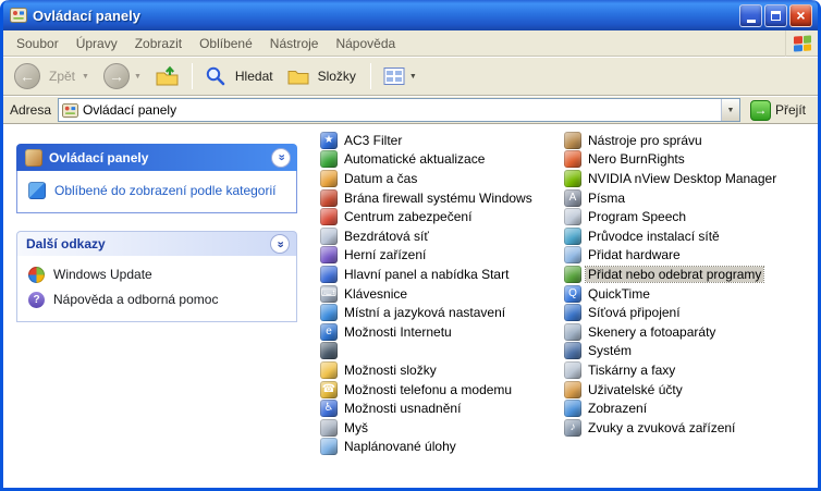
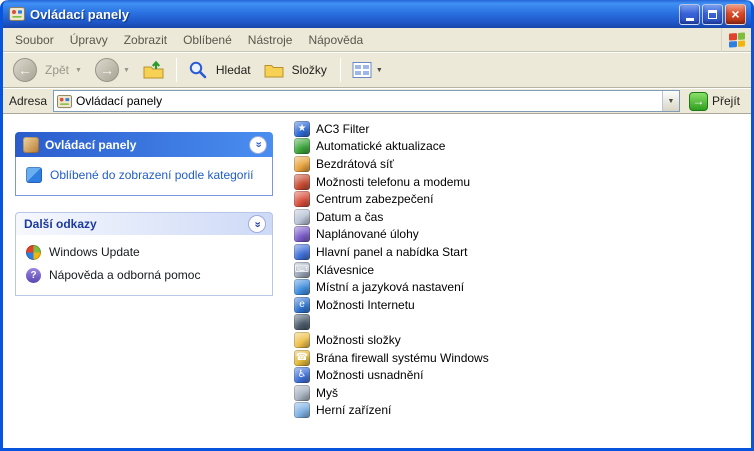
  Ovládací panely
  ×
  Soubor
  Úpravy
  Zobrazit
  Oblíbené
  Nástroje
  Nápověda
  ←
  Zpět
  →
  Hledat
  Složky
  Adresa
  Ovládací panely
  →
  Přejít
  Ovládací panely
  Oblíbené do zobrazení podle kategorií
  Další odkazy
  Windows Update
  ?
  Nápověda a odborná pomoc
  ★
  AC3 Filter
  Automatické aktualizace
- Datum a čas
+ Bezdrátová síť
- Brána firewall systému Windows
+ Možnosti telefonu a modemu
  Centrum zabezpečení
- Bezdrátová síť
+ Datum a čas
- Herní zařízení
+ Naplánované úlohy
  Hlavní panel a nabídka Start
  ⌨
  Klávesnice
  Místní a jazyková nastavení
  e
  Možnosti Internetu
  Možnosti složky
  ☎
- Možnosti telefonu a modemu
+ Brána firewall systému Windows
  ♿
  Možnosti usnadnění
  Myš
- Naplánované úlohy
+ Herní zařízení
- Nástroje pro správu
- Nero BurnRights
- NVIDIA nView Desktop Manager
- A
- Písma
- Program Speech
- Průvodce instalací sítě
- Přidat hardware
- Přidat nebo odebrat programy
- Q
- QuickTime
- Síťová připojení
- Skenery a fotoaparáty
- Systém
- Tiskárny a faxy
- Uživatelské účty
- Zobrazení
- ♪
- Zvuky a zvuková zařízení
